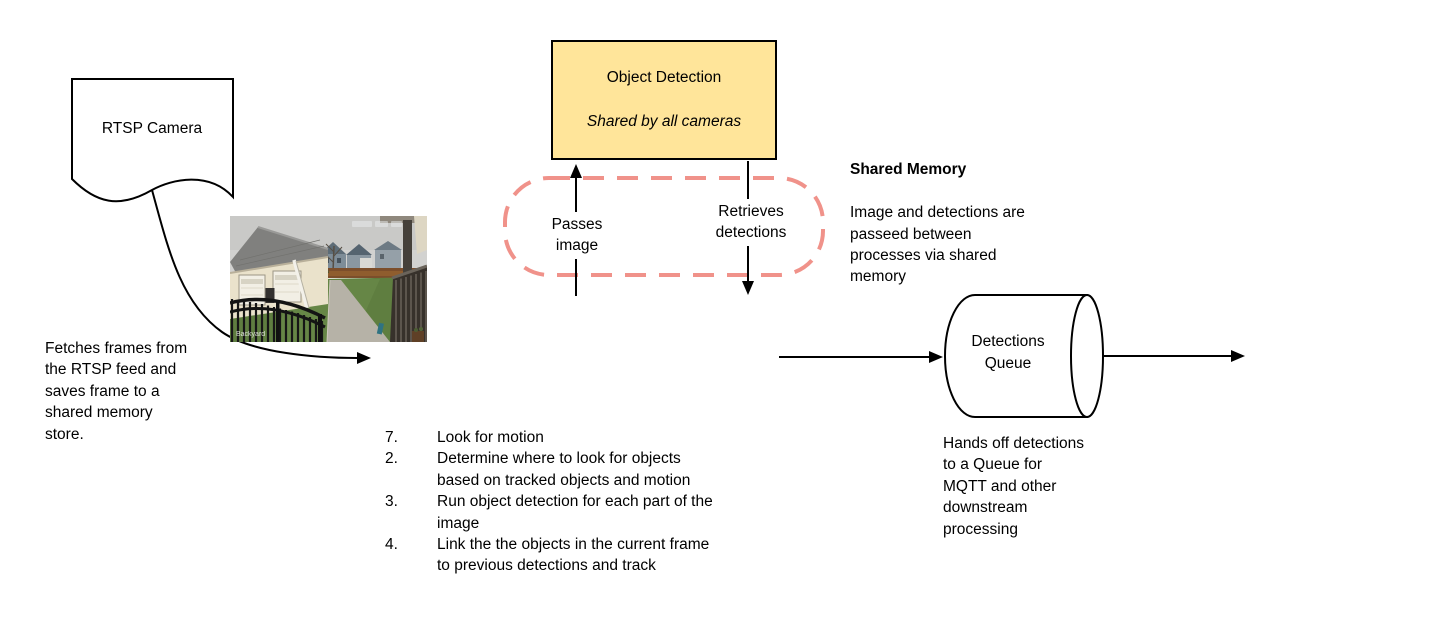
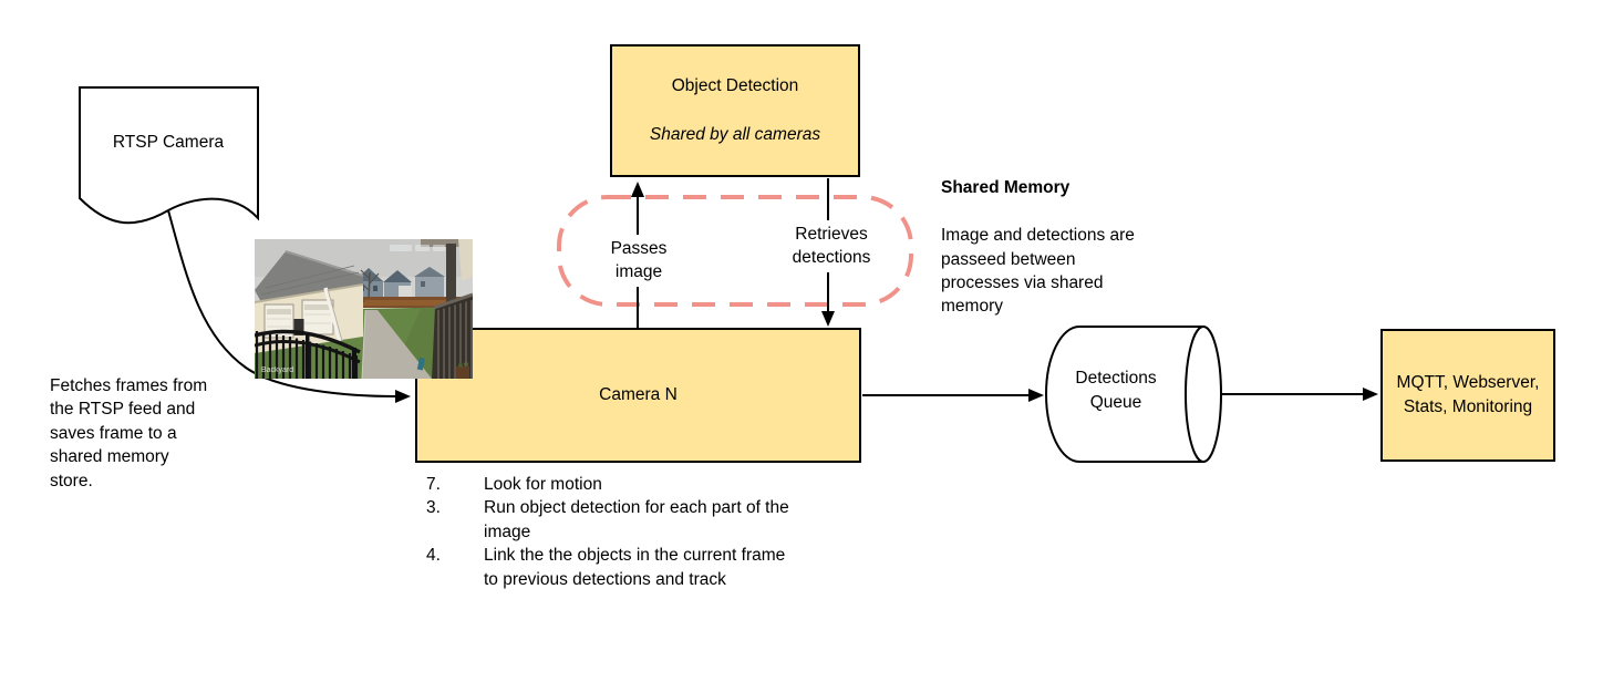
  RTSP Camera
  Object Detection
  Shared by all cameras
+ Camera N
+ MQTT, Webserver,
+ Stats, Monitoring
  Detections
  Queue
  Passes
  image
  Retrieves
  detections
  Fetches frames from
  the RTSP feed and
  saves frame to a
  shared memory
  store.
  Shared Memory
  Image and detections are
  passeed between
  processes via shared
  memory
- Hands off detections
- to a Queue for
- MQTT and other
- downstream
- processing
  7.
  Look for motion
- 2.
- Determine where to look for objects
- based on tracked objects and motion
  3.
  Run object detection for each part of the
  image
  4.
  Link the the objects in the current frame
  to previous detections and track
